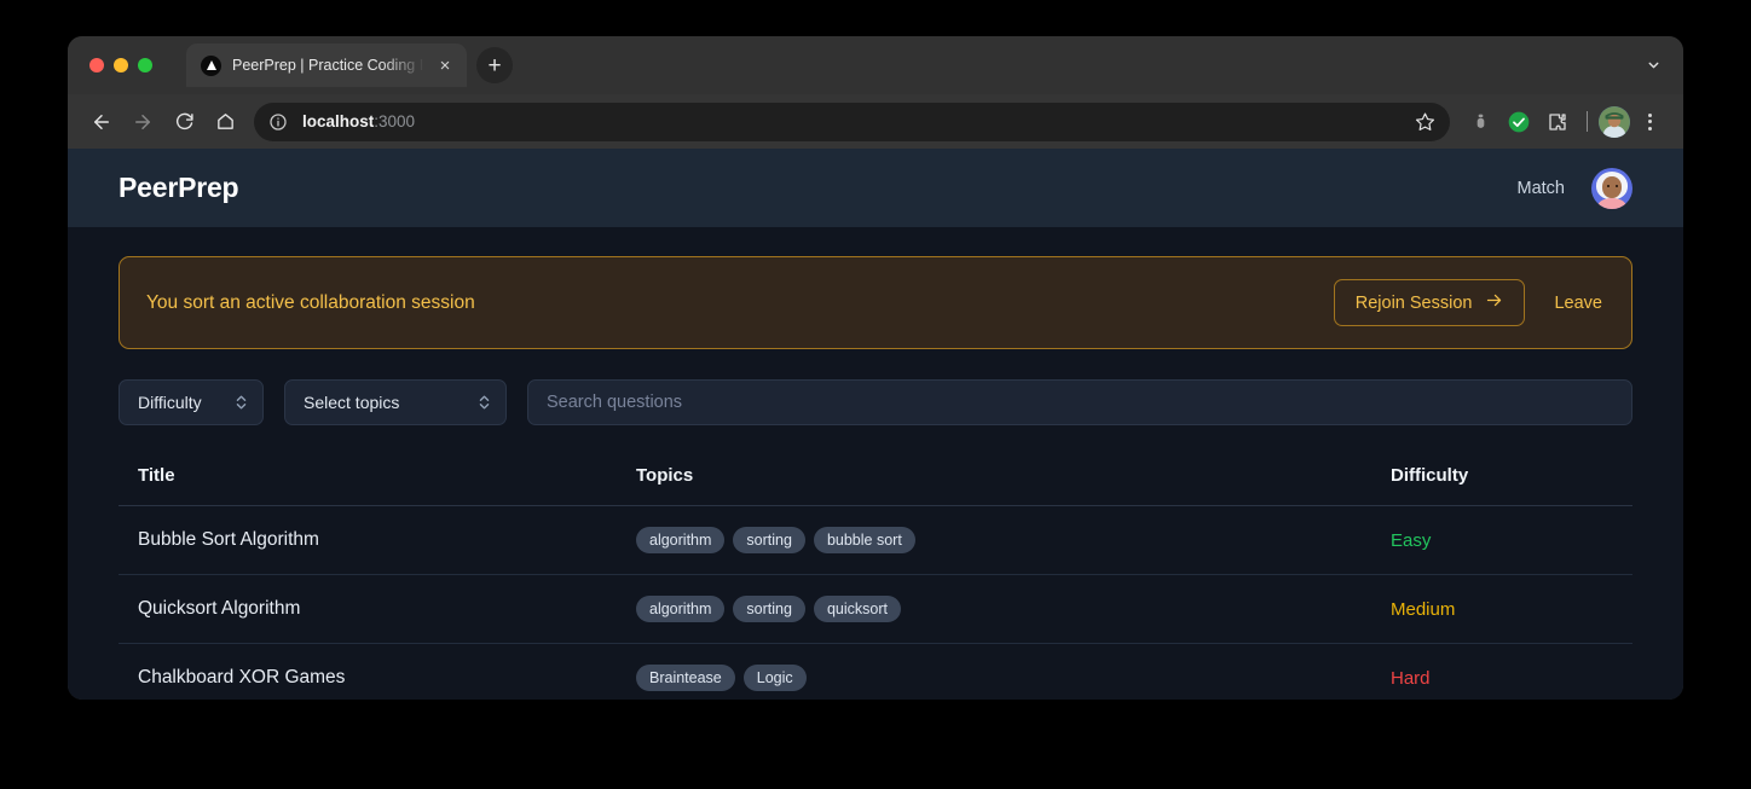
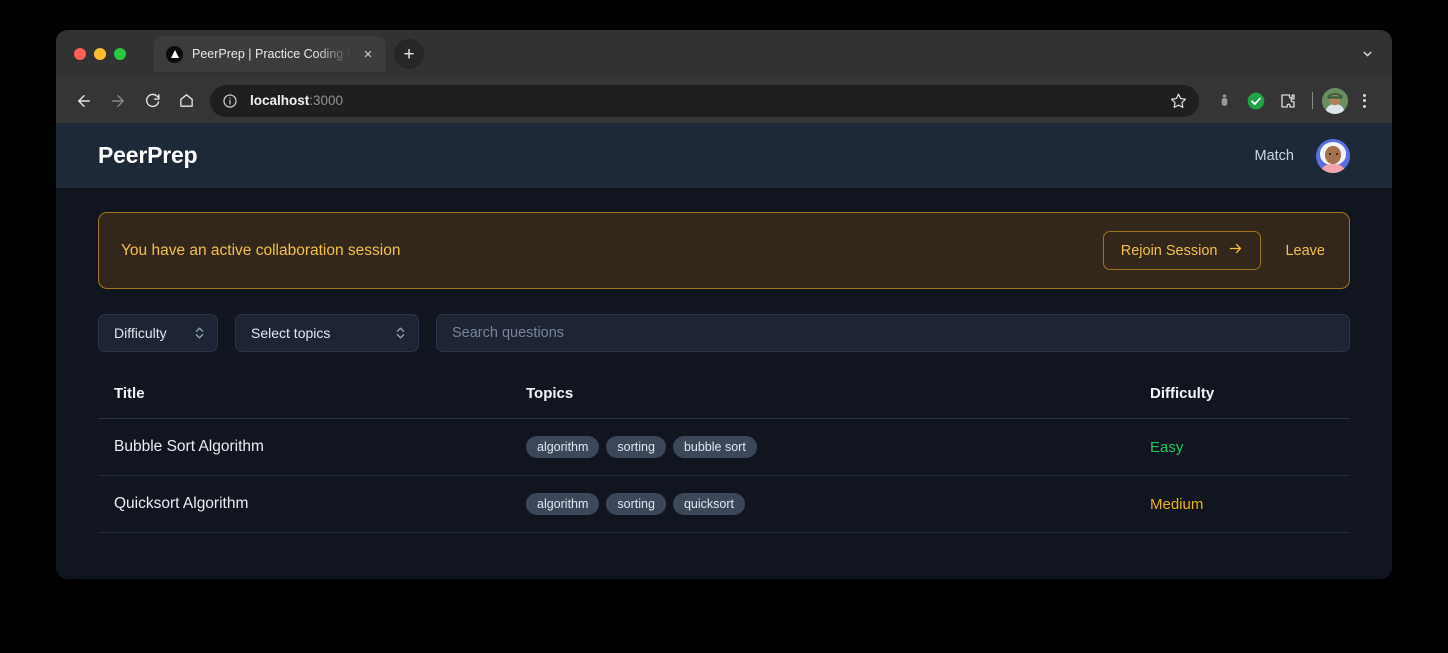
  PeerPrep | Practice Coding In
  ×
  +
  localhost:3000
  PeerPrep
  Match
- You sort an active collaboration session
+ You have an active collaboration session
  Rejoin Session
  Leave
  Difficulty
  Select topics
  Search questions
  Title	Topics	Difficulty
  Bubble Sort Algorithm	algorithm sorting bubble sort	Easy
  Quicksort Algorithm	algorithm sorting quicksort	Medium
- Chalkboard XOR Games	Braintease Logic	Hard
